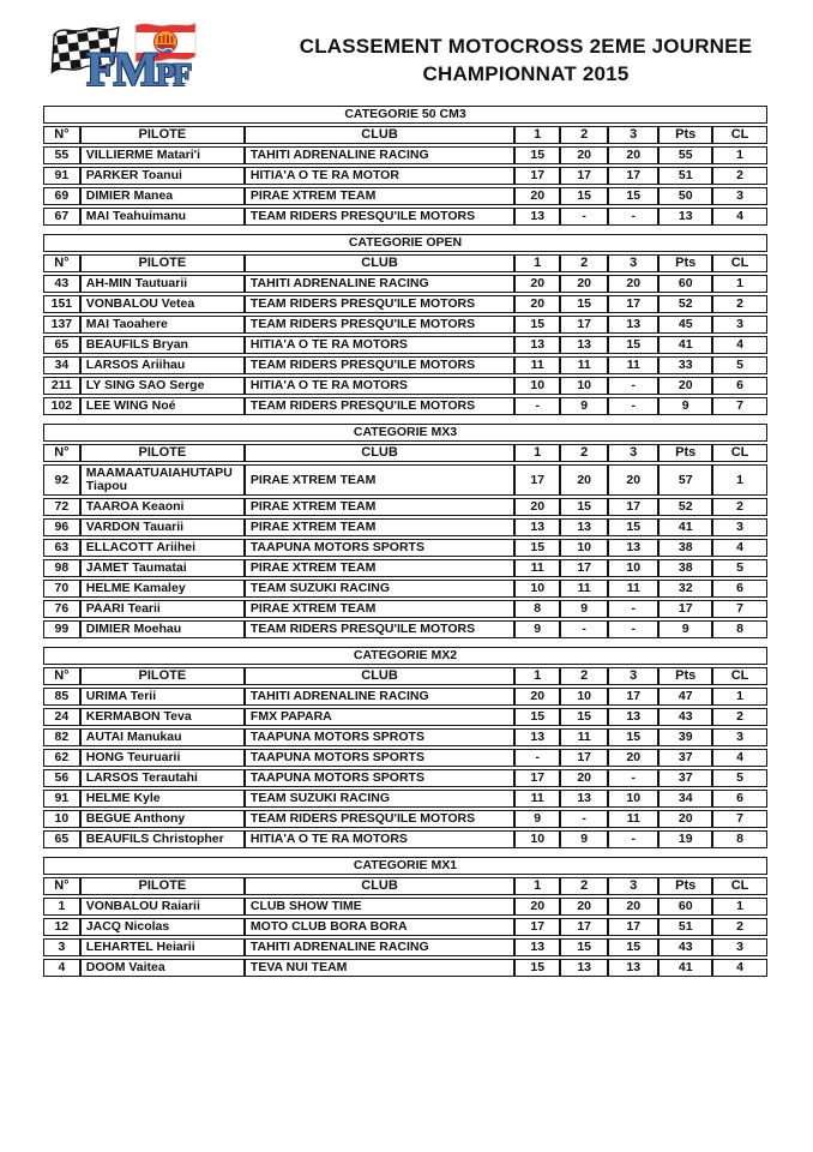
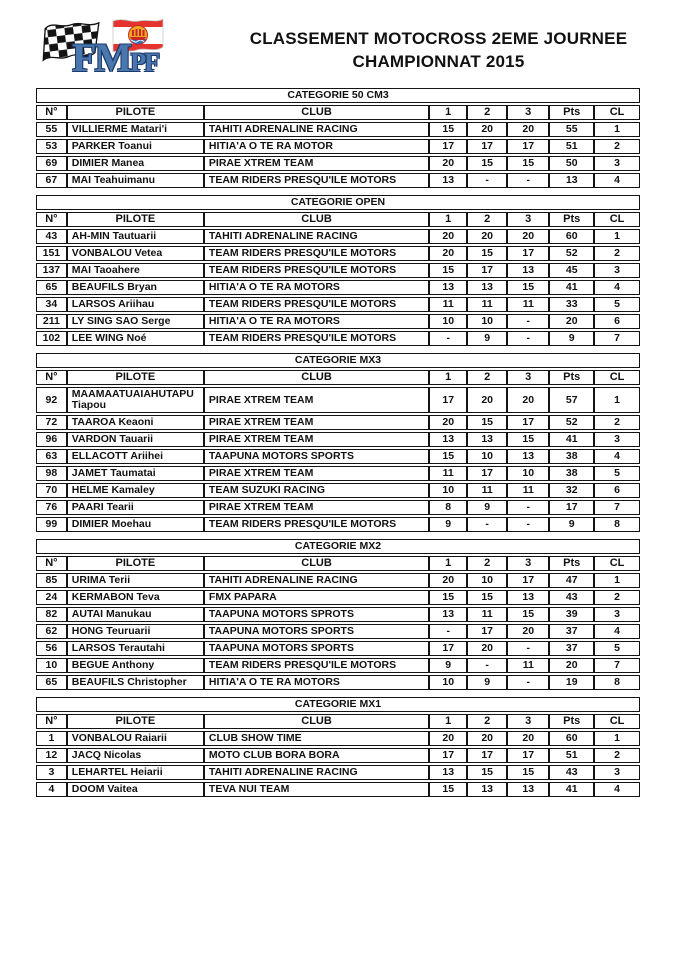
  FMPF
  CLASSEMENT MOTOCROSS 2EME JOURNEE
  CHAMPIONNAT 2015
  CATEGORIE 50 CM3
  N°	PILOTE	CLUB	1	2	3	Pts	CL
  55	VILLIERME Matari'i	TAHITI ADRENALINE RACING	15	20	20	55	1
- 91	PARKER Toanui	HITIA'A O TE RA MOTOR	17	17	17	51	2
+ 53	PARKER Toanui	HITIA'A O TE RA MOTOR	17	17	17	51	2
  69	DIMIER Manea	PIRAE XTREM TEAM	20	15	15	50	3
  67	MAI Teahuimanu	TEAM RIDERS PRESQU'ILE MOTORS	13	-	-	13	4
  CATEGORIE OPEN
  N°	PILOTE	CLUB	1	2	3	Pts	CL
  43	AH-MIN Tautuarii	TAHITI ADRENALINE RACING	20	20	20	60	1
  151	VONBALOU Vetea	TEAM RIDERS PRESQU'ILE MOTORS	20	15	17	52	2
  137	MAI Taoahere	TEAM RIDERS PRESQU'ILE MOTORS	15	17	13	45	3
  65	BEAUFILS Bryan	HITIA'A O TE RA MOTORS	13	13	15	41	4
  34	LARSOS Ariihau	TEAM RIDERS PRESQU'ILE MOTORS	11	11	11	33	5
  211	LY SING SAO Serge	HITIA'A O TE RA MOTORS	10	10	-	20	6
  102	LEE WING Noé	TEAM RIDERS PRESQU'ILE MOTORS	-	9	-	9	7
  CATEGORIE MX3
  N°	PILOTE	CLUB	1	2	3	Pts	CL
  92	MAAMAATUAIAHUTAPU Tiapou	PIRAE XTREM TEAM	17	20	20	57	1
  72	TAAROA Keaoni	PIRAE XTREM TEAM	20	15	17	52	2
  96	VARDON Tauarii	PIRAE XTREM TEAM	13	13	15	41	3
  63	ELLACOTT Ariihei	TAAPUNA MOTORS SPORTS	15	10	13	38	4
  98	JAMET Taumatai	PIRAE XTREM TEAM	11	17	10	38	5
  70	HELME Kamaley	TEAM SUZUKI RACING	10	11	11	32	6
  76	PAARI Tearii	PIRAE XTREM TEAM	8	9	-	17	7
  99	DIMIER Moehau	TEAM RIDERS PRESQU'ILE MOTORS	9	-	-	9	8
  CATEGORIE MX2
  N°	PILOTE	CLUB	1	2	3	Pts	CL
  85	URIMA Terii	TAHITI ADRENALINE RACING	20	10	17	47	1
  24	KERMABON Teva	FMX PAPARA	15	15	13	43	2
  82	AUTAI Manukau	TAAPUNA MOTORS SPROTS	13	11	15	39	3
  62	HONG Teuruarii	TAAPUNA MOTORS SPORTS	-	17	20	37	4
  56	LARSOS Terautahi	TAAPUNA MOTORS SPORTS	17	20	-	37	5
- 91	HELME Kyle	TEAM SUZUKI RACING	11	13	10	34	6
  10	BEGUE Anthony	TEAM RIDERS PRESQU'ILE MOTORS	9	-	11	20	7
  65	BEAUFILS Christopher	HITIA'A O TE RA MOTORS	10	9	-	19	8
  CATEGORIE MX1
  N°	PILOTE	CLUB	1	2	3	Pts	CL
  1	VONBALOU Raiarii	CLUB SHOW TIME	20	20	20	60	1
  12	JACQ Nicolas	MOTO CLUB BORA BORA	17	17	17	51	2
  3	LEHARTEL Heiarii	TAHITI ADRENALINE RACING	13	15	15	43	3
  4	DOOM Vaitea	TEVA NUI TEAM	15	13	13	41	4
